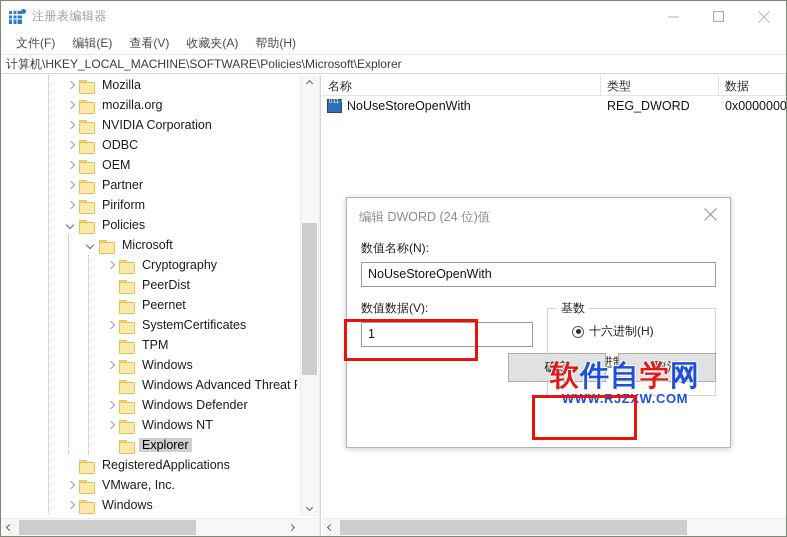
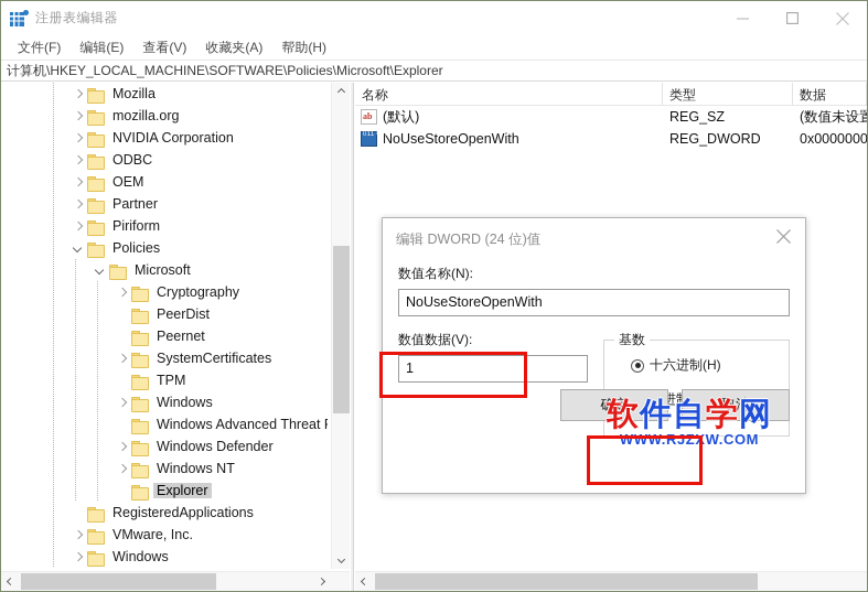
  注册表编辑器
  文件(F)
  编辑(E)
  查看(V)
  收藏夹(A)
  帮助(H)
  计算机\HKEY_LOCAL_MACHINE\SOFTWARE\Policies\Microsoft\Explorer
  Mozilla
  mozilla.org
  NVIDIA Corporation
  ODBC
  OEM
  Partner
  Piriform
  Policies
  Microsoft
  Cryptography
  PeerDist
  Peernet
  SystemCertificates
  TPM
  Windows
  Windows Advanced Threat
  Windows Defender
  Windows NT
  Explorer
  RegisteredApplications
  VMware, Inc.
  Windows
  名称
  类型
  数据
+ ab
+ (默认)
+ REG_SZ
+ (数值未设置
  NoUseStoreOpenWith
  REG_DWORD
  0x0000000
  编辑 DWORD (24 位)值
  数值名称(N):
  NoUseStoreOpenWith
  数值数据(V):
  1
  基数
  十六进制(H)
  确定
  取消
  软件自学网
  WWW.RJZXW.COM
